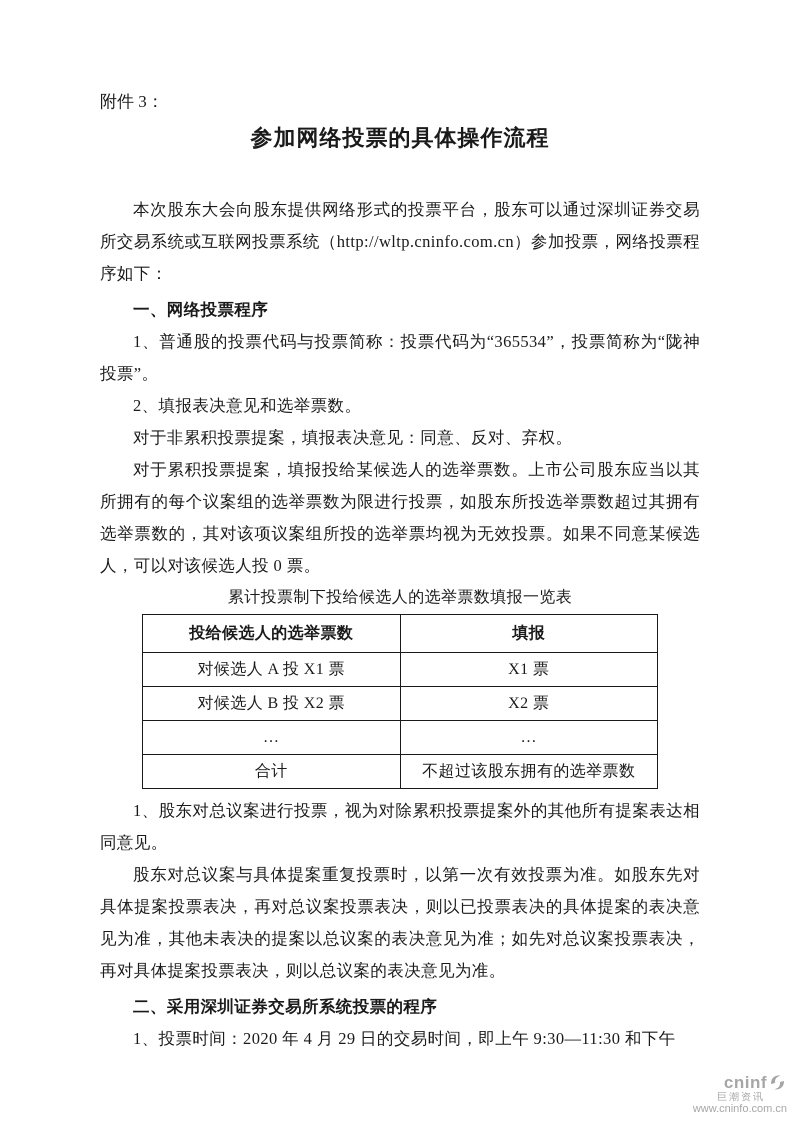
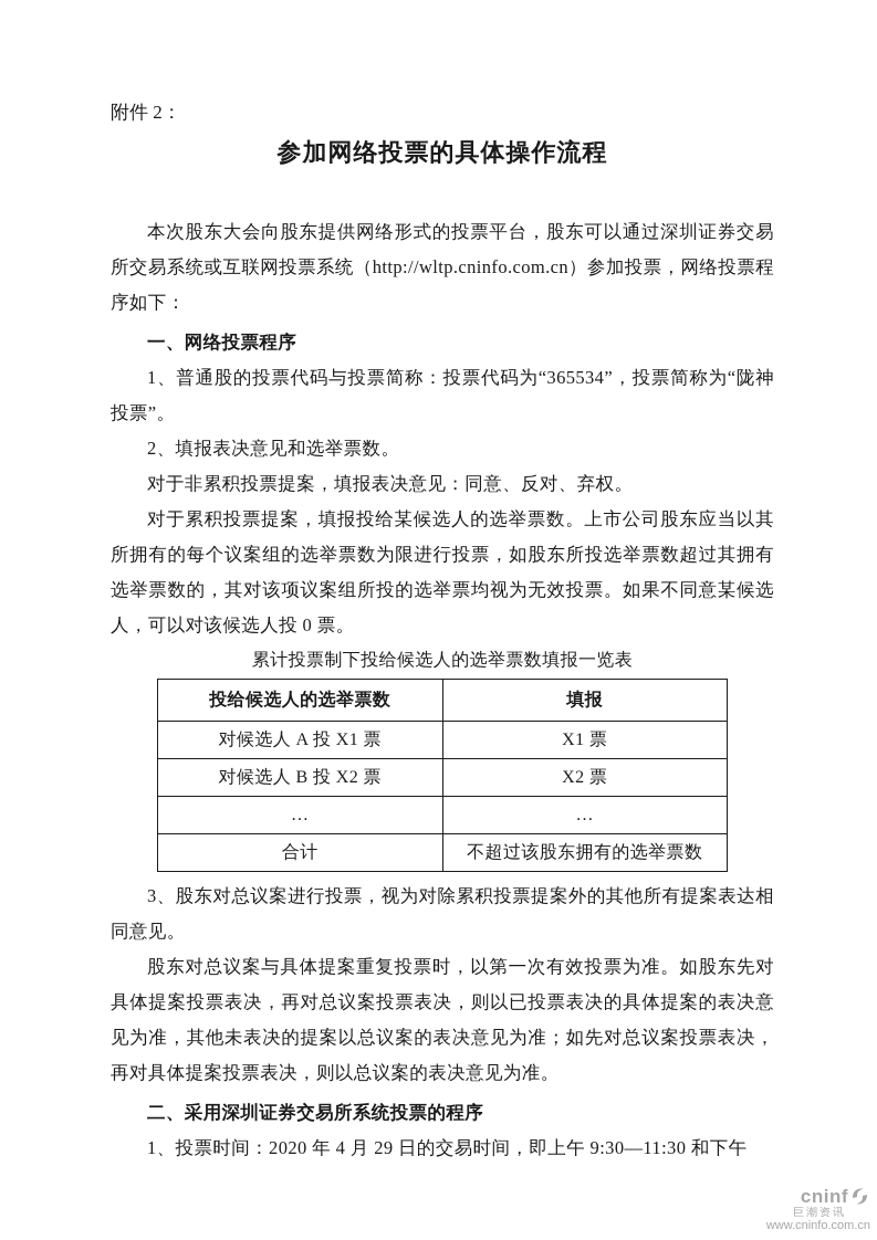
- 附件 3：
+ 附件 2：
  参加网络投票的具体操作流程
  本次股东大会向股东提供网络形式的投票平台，股东可以通过深圳证券交易所交易系统或互联网投票系统（http://wltp.cninfo.com.cn）参加投票，网络投票程序如下：
  一、网络投票程序
  1、普通股的投票代码与投票简称：投票代码为“365534”，投票简称为“陇神投票”。
  2、填报表决意见和选举票数。
  对于非累积投票提案，填报表决意见：同意、反对、弃权。
  对于累积投票提案，填报投给某候选人的选举票数。上市公司股东应当以其所拥有的每个议案组的选举票数为限进行投票，如股东所投选举票数超过其拥有选举票数的，其对该项议案组所投的选举票均视为无效投票。如果不同意某候选人，可以对该候选人投 0 票。
  累计投票制下投给候选人的选举票数填报一览表
  投给候选人的选举票数	填报
  对候选人 A 投 X1 票	X1 票
  对候选人 B 投 X2 票	X2 票
  …	…
  合计	不超过该股东拥有的选举票数
- 1、股东对总议案进行投票，视为对除累积投票提案外的其他所有提案表达相同意见。
+ 3、股东对总议案进行投票，视为对除累积投票提案外的其他所有提案表达相同意见。
  股东对总议案与具体提案重复投票时，以第一次有效投票为准。如股东先对具体提案投票表决，再对总议案投票表决，则以已投票表决的具体提案的表决意见为准，其他未表决的提案以总议案的表决意见为准；如先对总议案投票表决，再对具体提案投票表决，则以总议案的表决意见为准。
  二、采用深圳证券交易所系统投票的程序
  1、投票时间：2020 年 4 月 29 日的交易时间，即上午 9:30—11:30 和下午
  cninf
  巨潮资讯
  www.cninfo.com.cn
